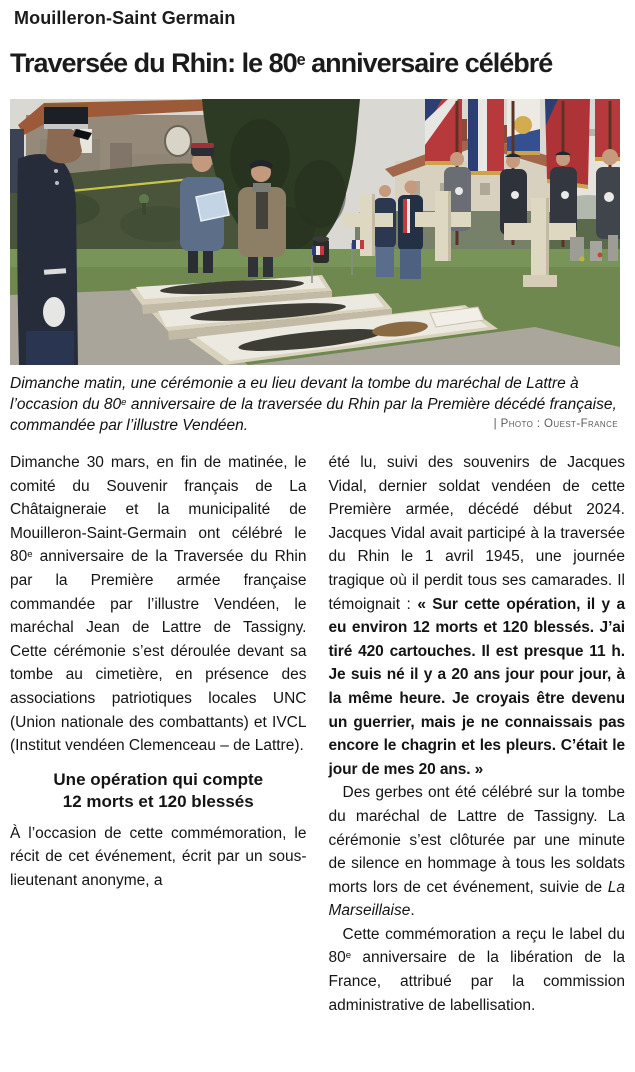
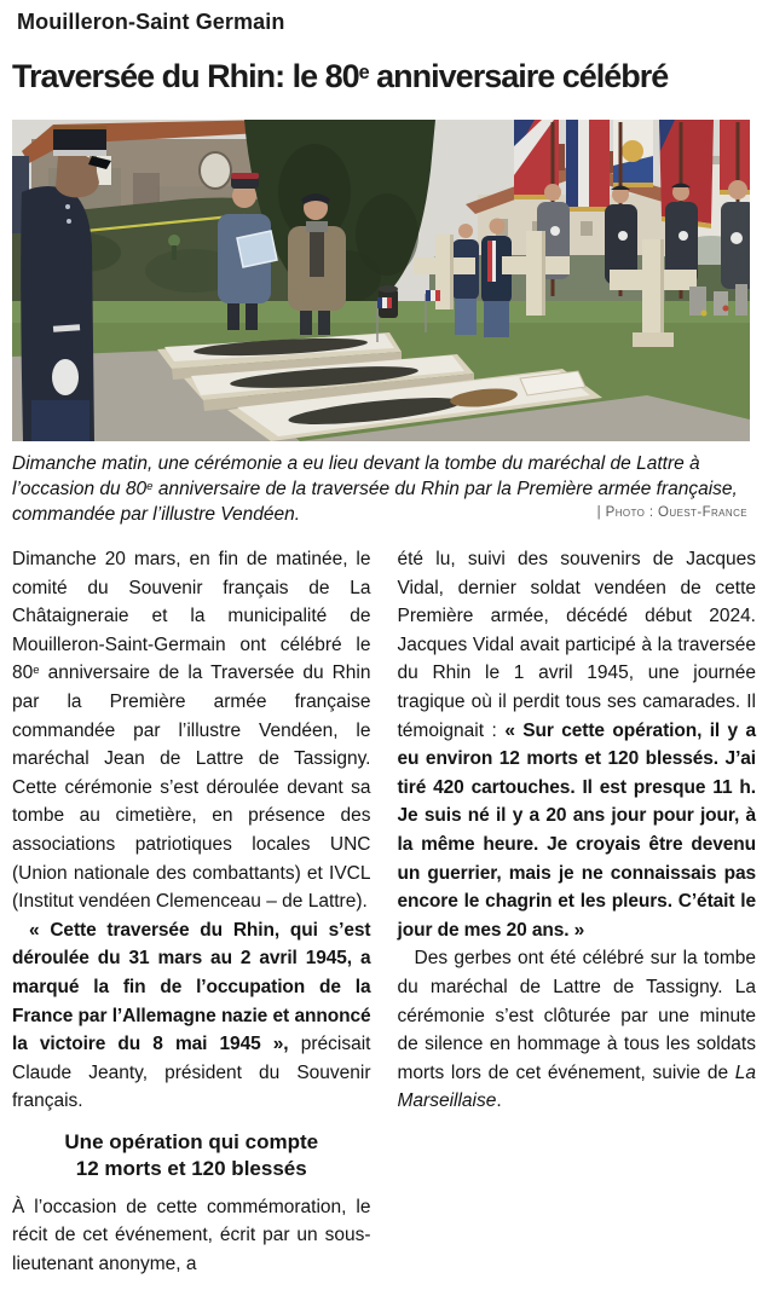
  Mouilleron-Saint Germain
  Traversée du Rhin: le 80e anniversaire célébré
- Dimanche matin, une cérémonie a eu lieu devant la tombe du maréchal de Lattre à l’occasion du 80e anniversaire de la traversée du Rhin par la Première décédé française, commandée par l’illustre Vendéen.
+ Dimanche matin, une cérémonie a eu lieu devant la tombe du maréchal de Lattre à l’occasion du 80e anniversaire de la traversée du Rhin par la Première armée française, commandée par l’illustre Vendéen.
  | Photo : Ouest-France
- Dimanche 30 mars, en fin de matinée, le comité du Souvenir français de La Châtaigneraie et la municipalité de Mouilleron-Saint-Germain ont célébré le 80e anniversaire de la Traversée du Rhin par la Première armée française commandée par l’illustre Vendéen, le maréchal Jean de Lattre de Tassigny. Cette cérémonie s’est déroulée devant sa tombe au cimetière, en présence des associations patriotiques locales UNC (Union nationale des combattants) et IVCL (Institut vendéen Clemenceau – de Lattre).
+ Dimanche 20 mars, en fin de matinée, le comité du Souvenir français de La Châtaigneraie et la municipalité de Mouilleron-Saint-Germain ont célébré le 80e anniversaire de la Traversée du Rhin par la Première armée française commandée par l’illustre Vendéen, le maréchal Jean de Lattre de Tassigny. Cette cérémonie s’est déroulée devant sa tombe au cimetière, en présence des associations patriotiques locales UNC (Union nationale des combattants) et IVCL (Institut vendéen Clemenceau – de Lattre).
+ « Cette traversée du Rhin, qui s’est déroulée du 31 mars au 2 avril 1945, a marqué la fin de l’occupation de la France par l’Allemagne nazie et annoncé la victoire du 8 mai 1945 », précisait Claude Jeanty, président du Souvenir français.
  Une opération qui compte
  12 morts et 120 blessés
  À l’occasion de cette commémoration, le récit de cet événement, écrit par un sous-lieutenant anonyme, a
  été lu, suivi des souvenirs de Jacques Vidal, dernier soldat vendéen de cette Première armée, décédé début 2024. Jacques Vidal avait participé à la traversée du Rhin le 1 avril 1945, une journée tragique où il perdit tous ses camarades. Il témoignait : « Sur cette opération, il y a eu environ 12 morts et 120 blessés. J’ai tiré 420 cartouches. Il est presque 11 h. Je suis né il y a 20 ans jour pour jour, à la même heure. Je croyais être devenu un guerrier, mais je ne connaissais pas encore le chagrin et les pleurs. C’était le jour de mes 20 ans. »
  Des gerbes ont été célébré sur la tombe du maréchal de Lattre de Tassigny. La cérémonie s’est clôturée par une minute de silence en hommage à tous les soldats morts lors de cet événement, suivie de La Marseillaise.
- Cette commémoration a reçu le label du 80e anniversaire de la libération de la France, attribué par la commission administrative de labellisation.
